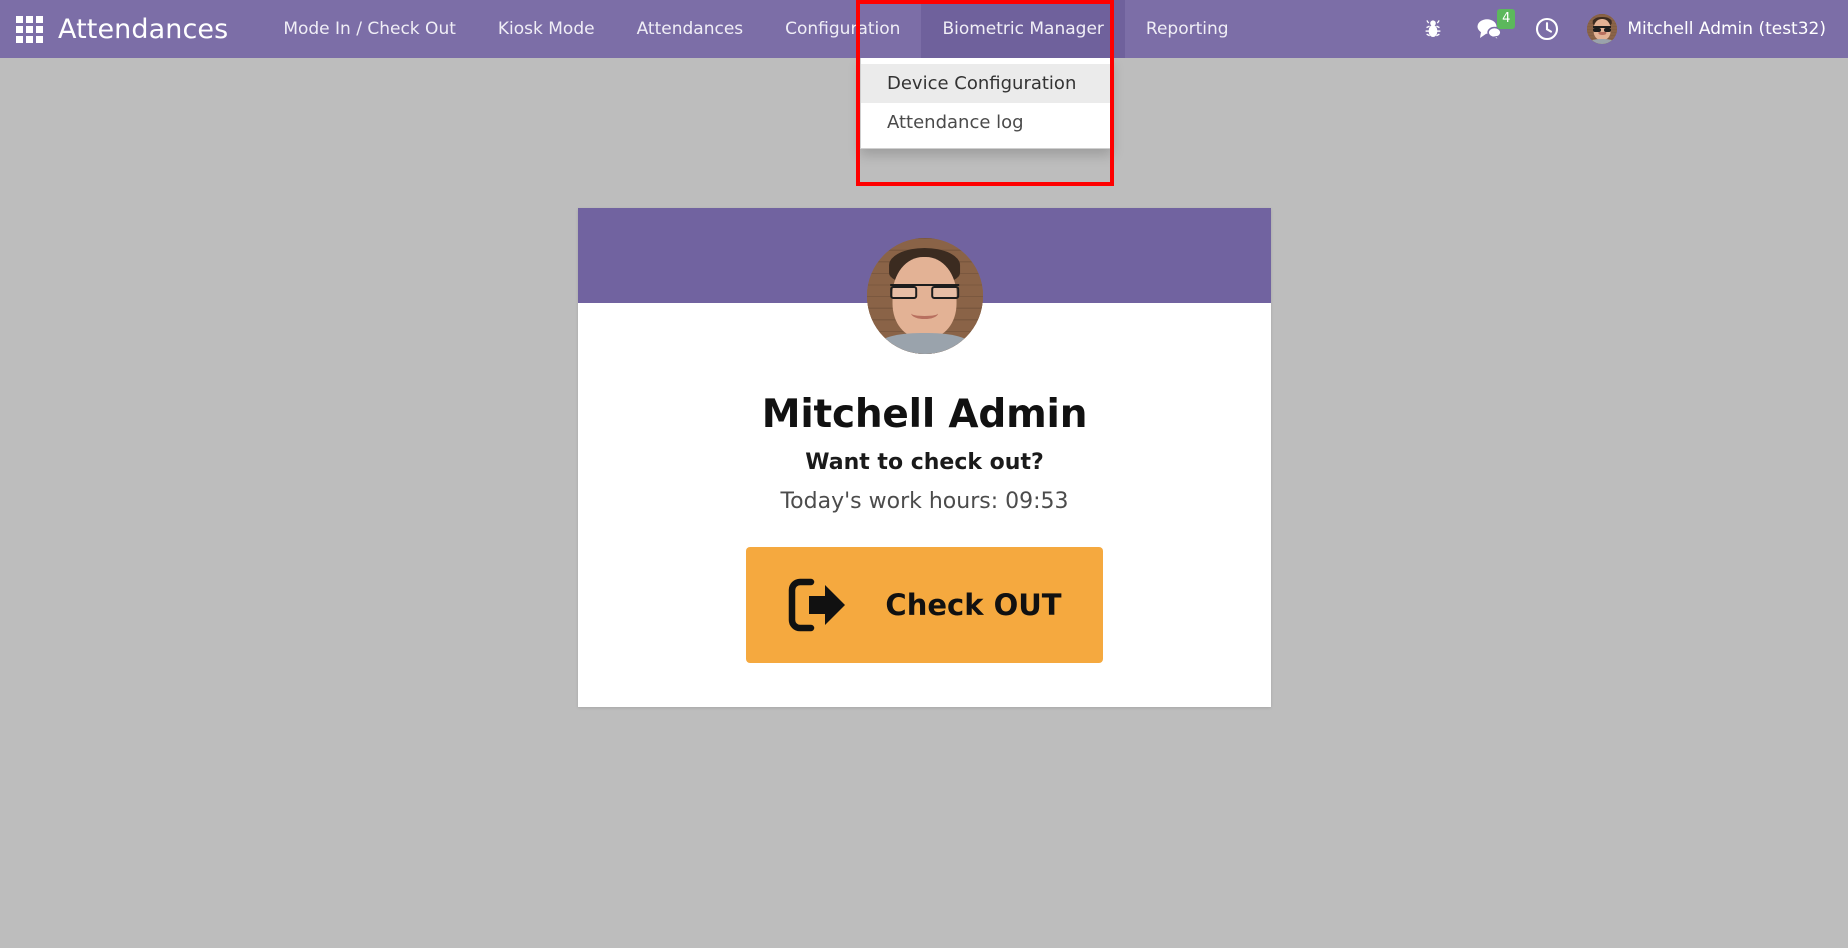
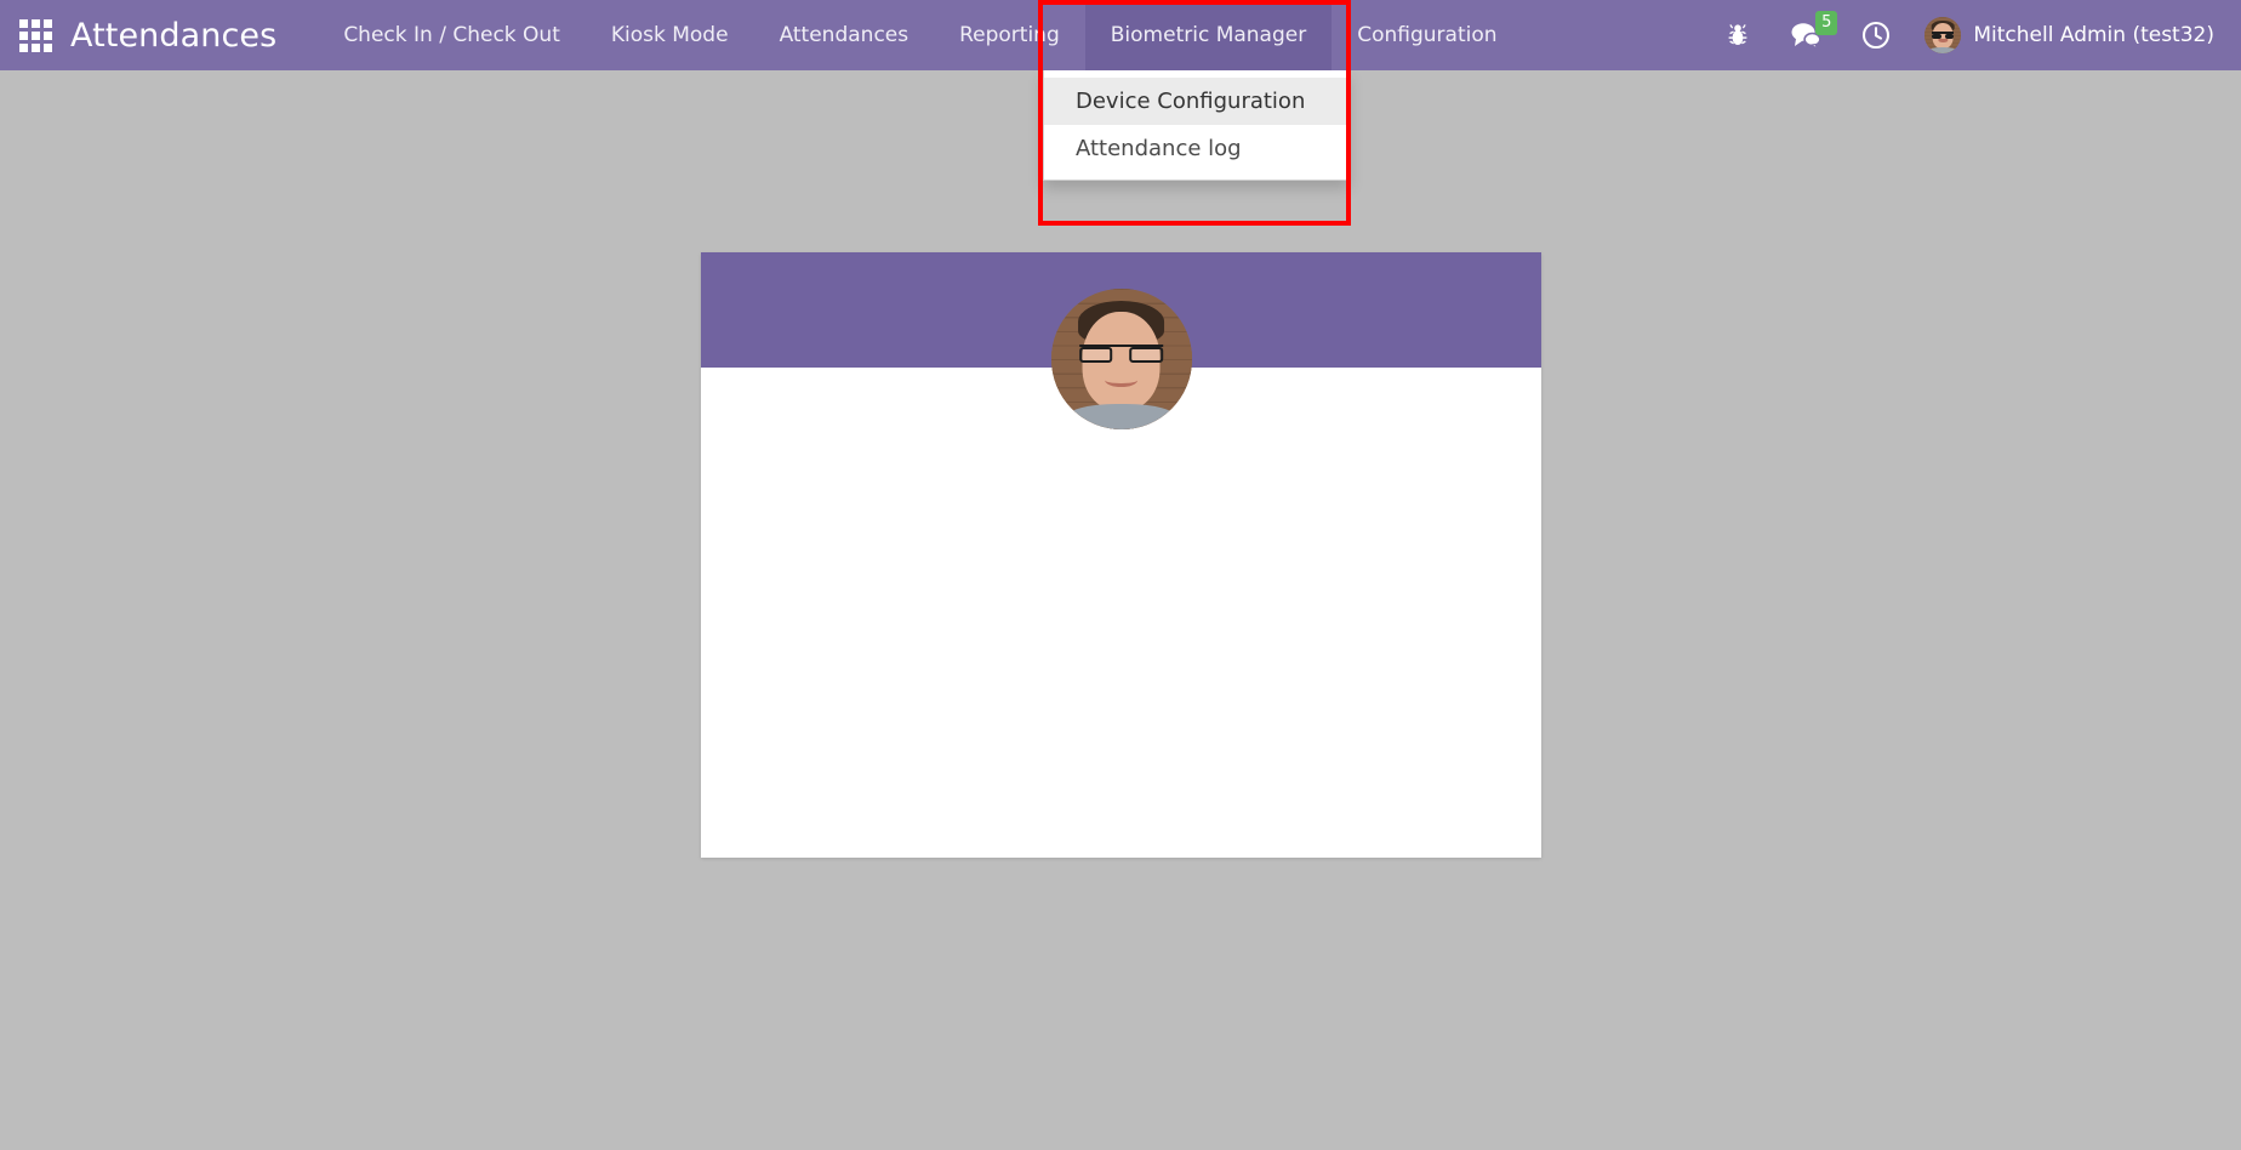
  Attendances
- Mode In / Check Out
+ Check In / Check Out
  Kiosk Mode
  Attendances
- Configuration
+ Reporting
  Biometric Manager
- Reporting
+ Configuration
- 4
+ 5
  Mitchell Admin (test32)
  Device Configuration
  Attendance log
- Mitchell Admin
- Want to check out?
- Today's work hours: 09:53
- Check OUT
